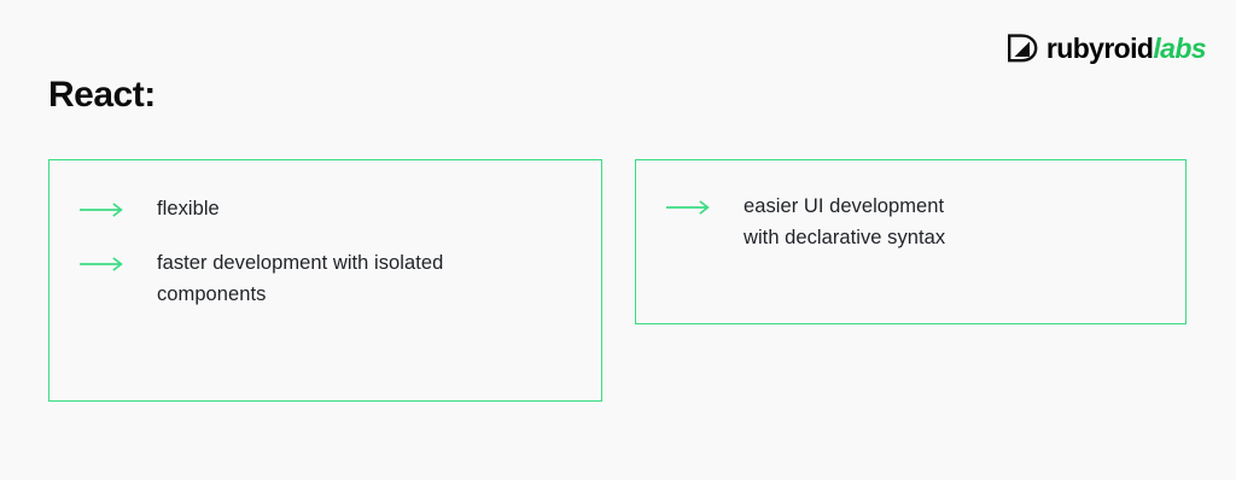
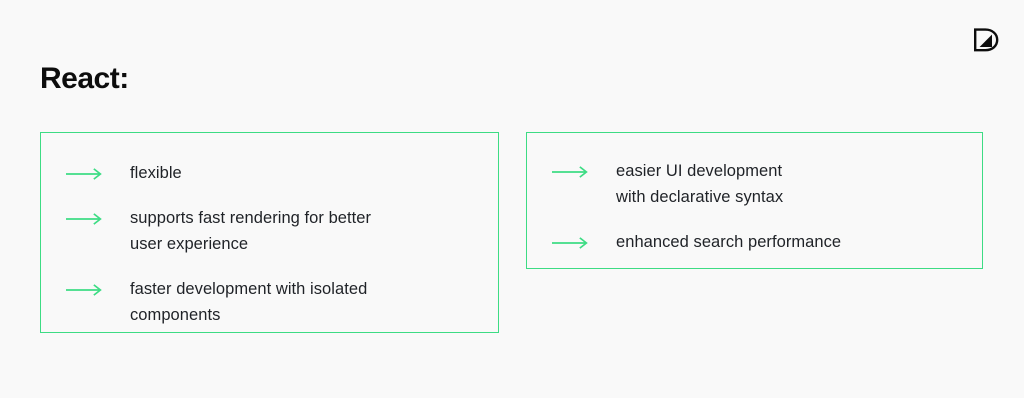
- rubyroidlabs
  React:
  flexible
+ supports fast rendering for better
+ user experience
  faster development with isolated
  components
  easier UI development
  with declarative syntax
+ enhanced search performance
